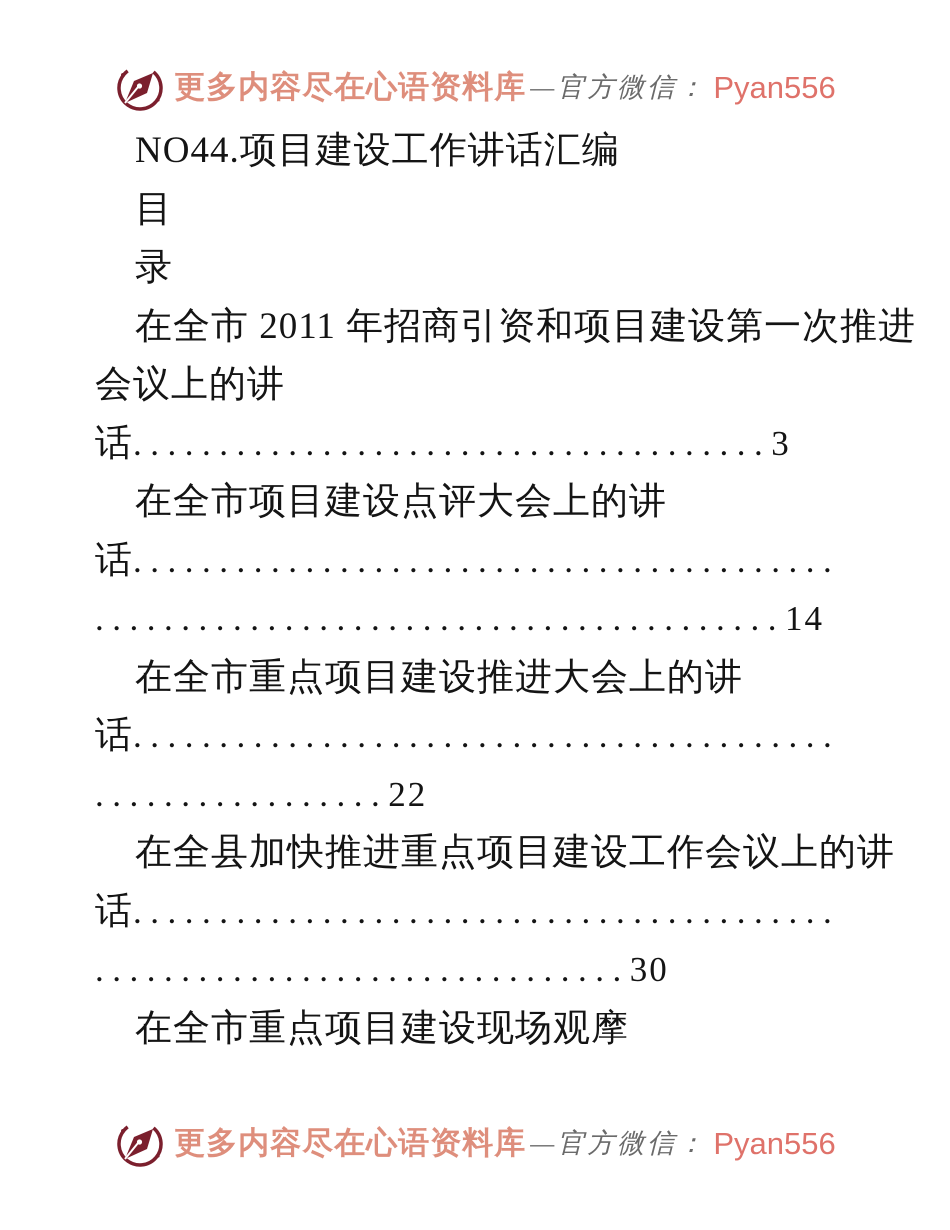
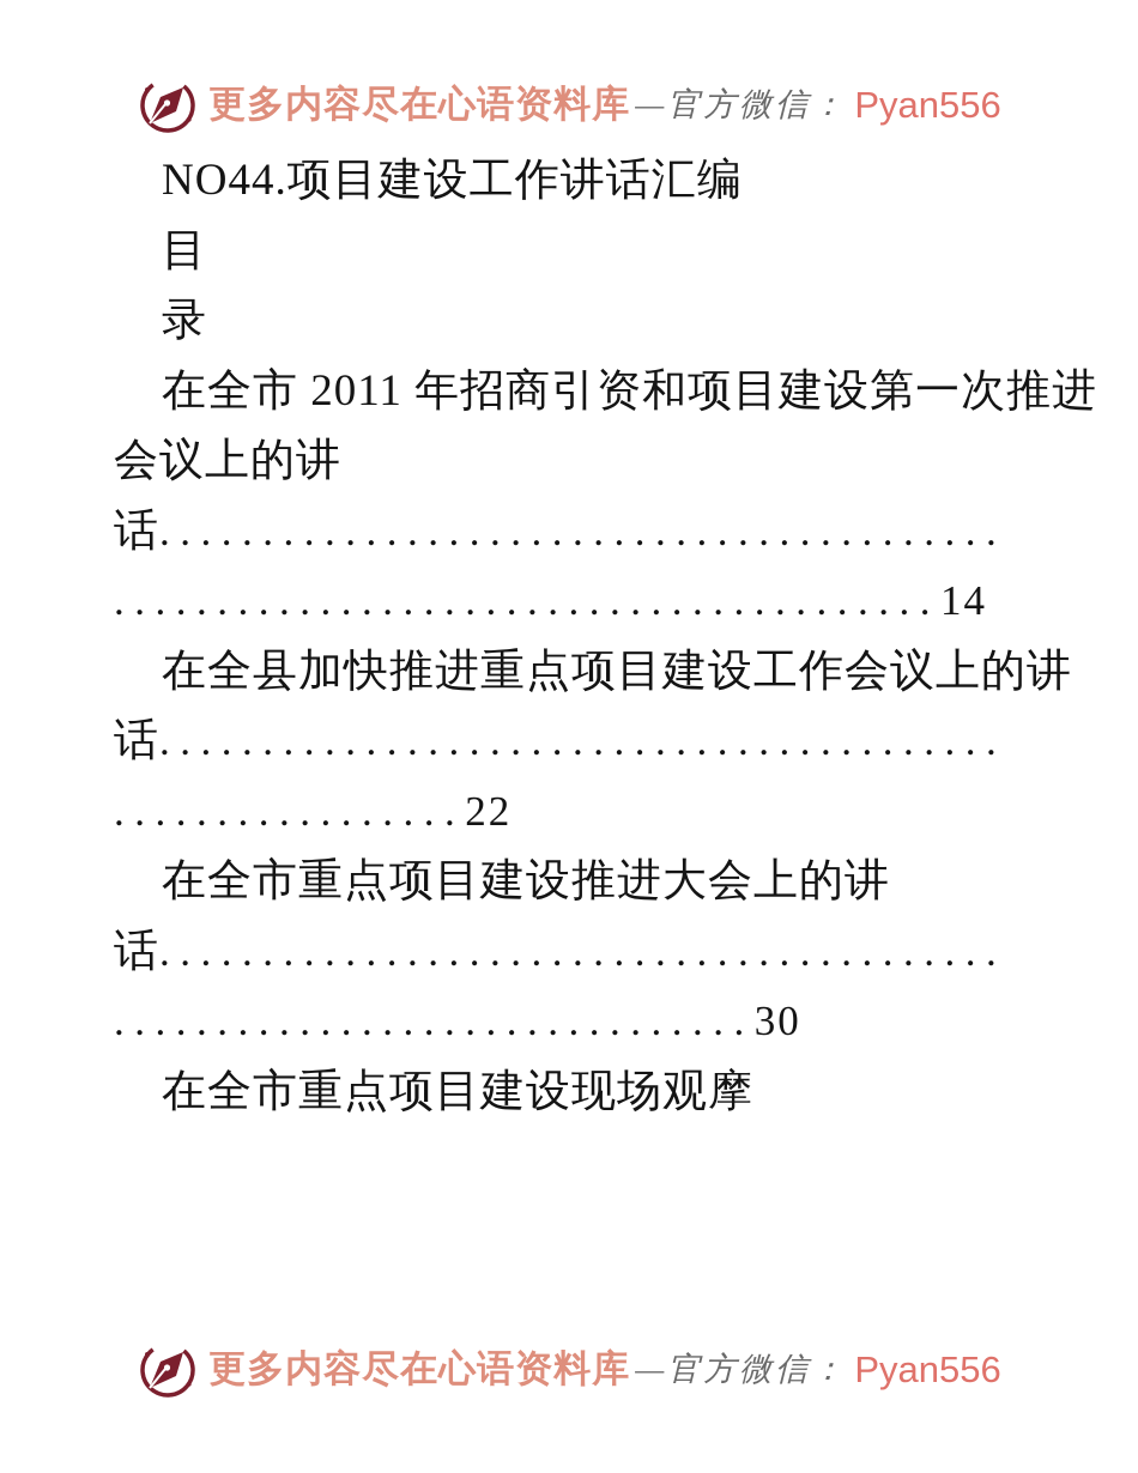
  更多内容尽在心语资料库
  —官方微信：
  Pyan556
  NO44.项目建设工作讲话汇编
  目
  录
  在全市 2011 年招商引资和项目建设第一次推进
  会议上的讲
- 话.....................................3
- 在全市项目建设点评大会上的讲
  话.........................................
  ........................................14
- 在全市重点项目建设推进大会上的讲
+ 在全县加快推进重点项目建设工作会议上的讲
  话.........................................
  .................22
- 在全县加快推进重点项目建设工作会议上的讲
+ 在全市重点项目建设推进大会上的讲
  话.........................................
  ...............................30
  在全市重点项目建设现场观摩
  更多内容尽在心语资料库
  —官方微信：
  Pyan556
